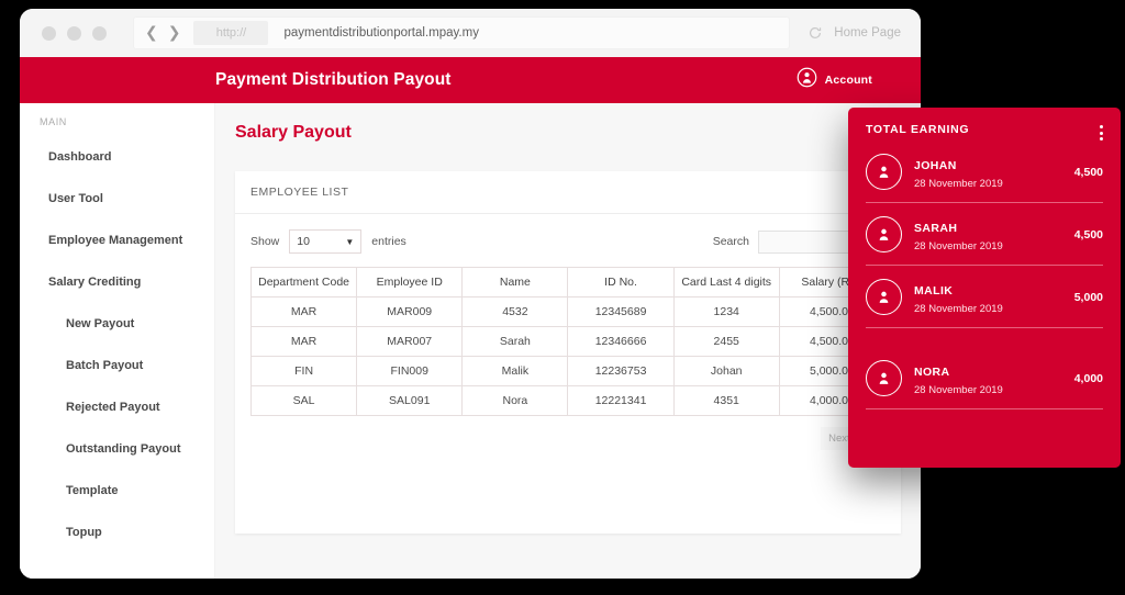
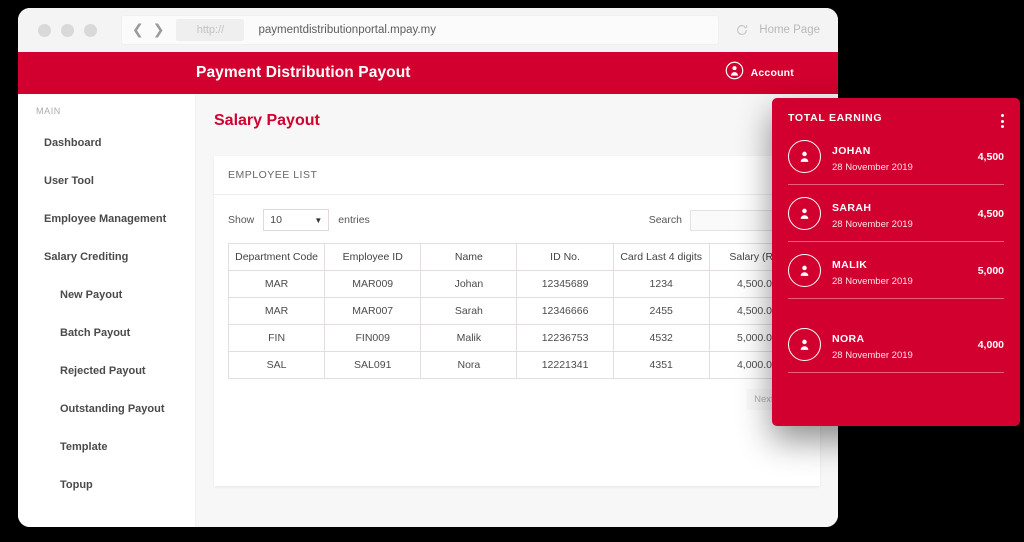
  ❮
  ❯
  http://
  paymentdistributionportal.mpay.my
  Home Page
  Payment Distribution Payout
  Account
  MAIN
  Dashboard
  User Tool
  Employee Management
  Salary Crediting
  New Payout
  Batch Payout
  Rejected Payout
  Outstanding Payout
  Template
  Topup
  Salary Payout
  EMPLOYEE LIST
  Show
  10
  ▼
  entries
  Search
  Department Code	Employee ID	Name	ID No.	Card Last 4 digits	Salary (R
- MAR	MAR009	4532	12345689	1234	4,500.0
+ MAR	MAR009	Johan	12345689	1234	4,500.0
  MAR	MAR007	Sarah	12346666	2455	4,500.0
- FIN	FIN009	Malik	12236753	Johan	5,000.0
+ FIN	FIN009	Malik	12236753	4532	5,000.0
  SAL	SAL091	Nora	12221341	4351	4,000.0
  Nex
  TOTAL EARNING
  JOHAN
  28 November 2019
  4,500
  SARAH
  28 November 2019
  4,500
  MALIK
  28 November 2019
  5,000
  NORA
  28 November 2019
  4,000
